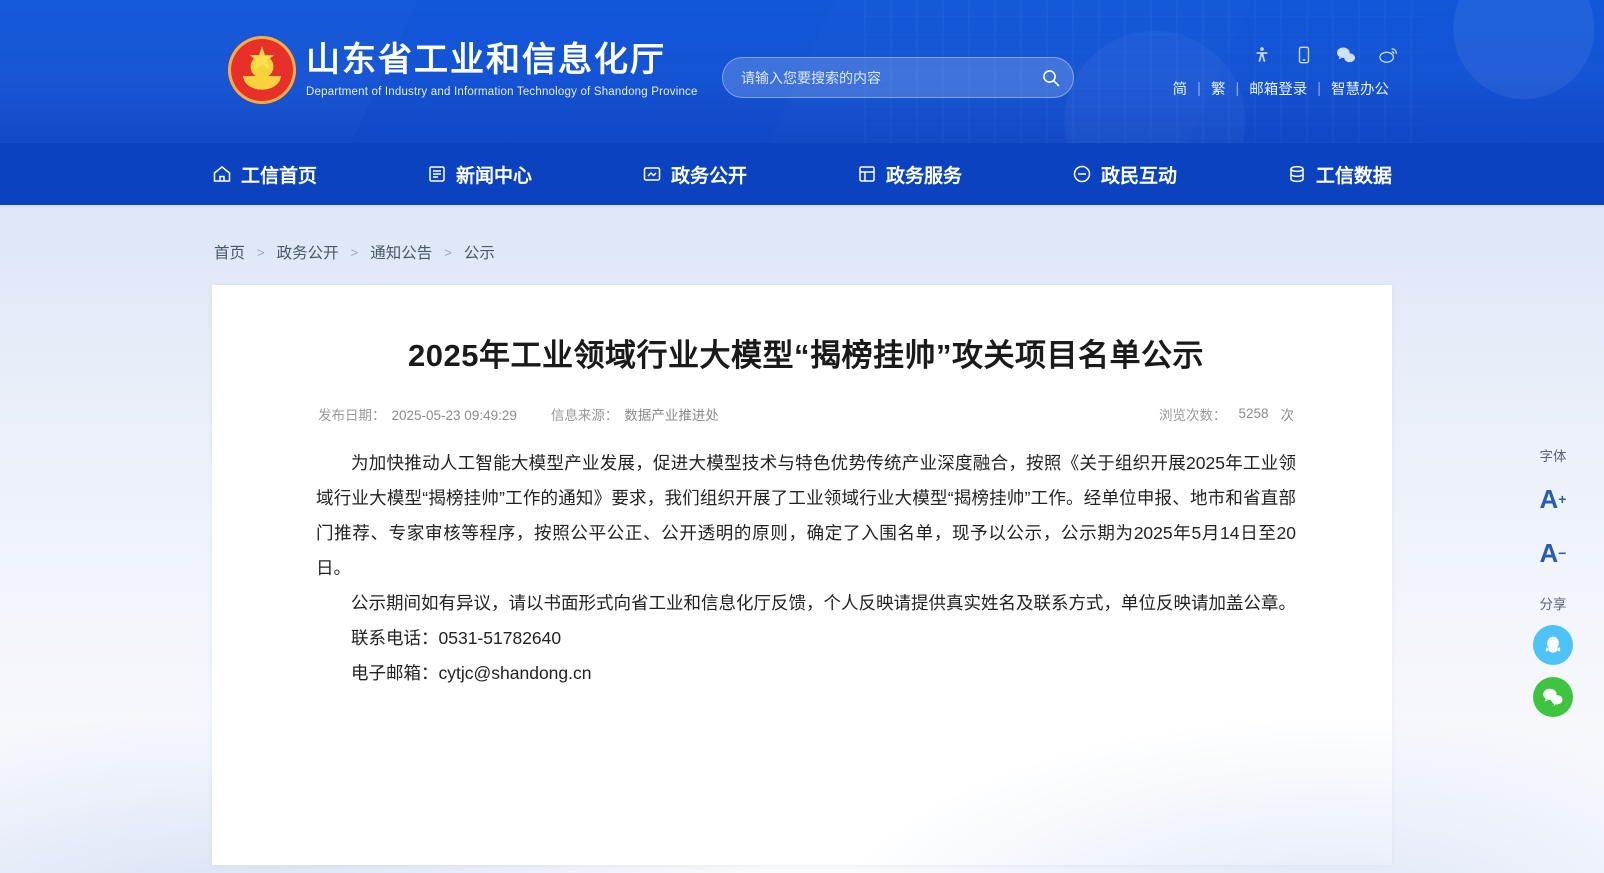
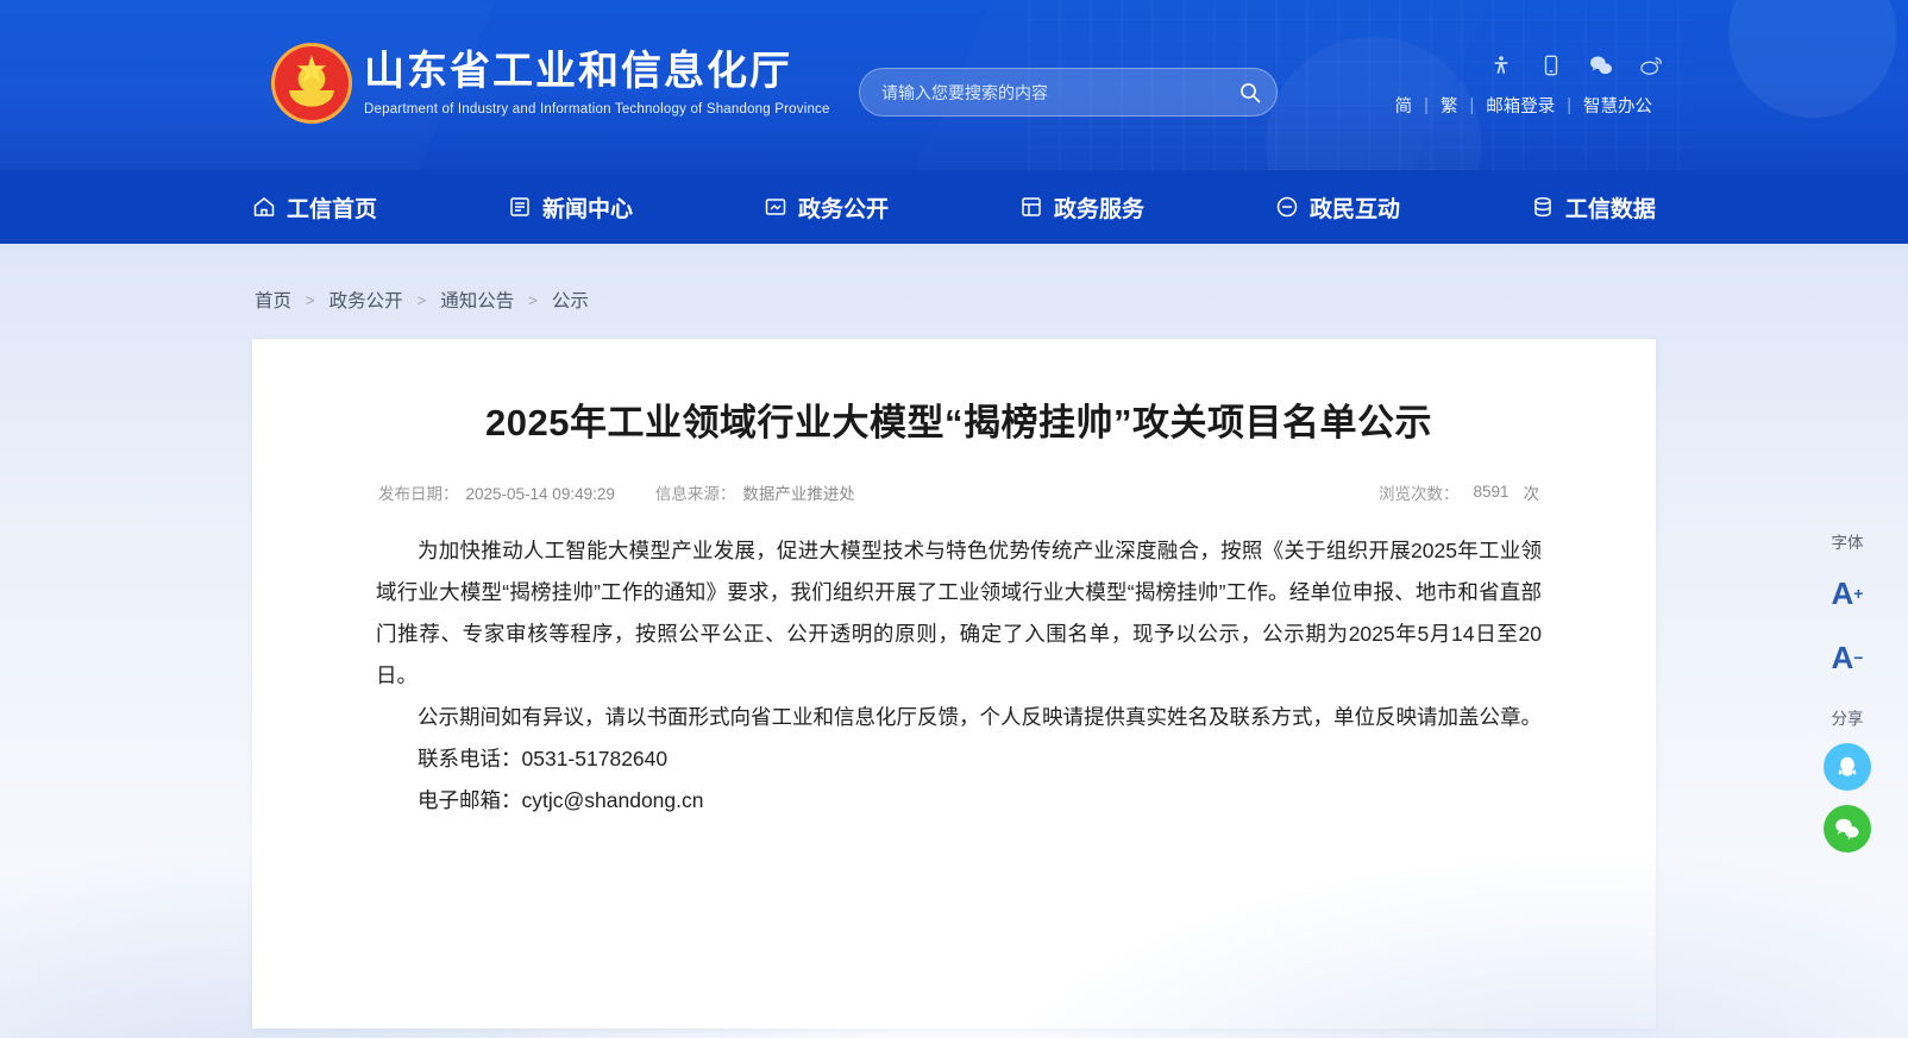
  山东省工业和信息化厅
  Department of Industry and Information Technology of Shandong Province
  请输入您要搜索的内容
  简
  |
  繁
  |
  邮箱登录
  |
  智慧办公
  工信首页
  新闻中心
  政务公开
  政务服务
  政民互动
  工信数据
  首页
  >
  政务公开
  >
  通知公告
  >
  公示
  2025年工业领域行业大模型“揭榜挂帅”攻关项目名单公示
- 发布日期： 2025-05-23 09:49:29
+ 发布日期： 2025-05-14 09:49:29
  信息来源： 数据产业推进处
  浏览次数：
- 5258
+ 8591
  次
  为加快推动人工智能大模型产业发展，促进大模型技术与特色优势传统产业深度融合，按照《关于组织开展2025年工业领域行业大模型“揭榜挂帅”工作的通知》要求，我们组织开展了工业领域行业大模型“揭榜挂帅”工作。经单位申报、地市和省直部门推荐、专家审核等程序，按照公平公正、公开透明的原则，确定了入围名单，现予以公示，公示期为2025年5月14日至20日。
  公示期间如有异议，请以书面形式向省工业和信息化厅反馈，个人反映请提供真实姓名及联系方式，单位反映请加盖公章。
  联系电话：0531-51782640
  电子邮箱：cytjc@shandong.cn
  字体
  A
  +
  A
  −
  分享
